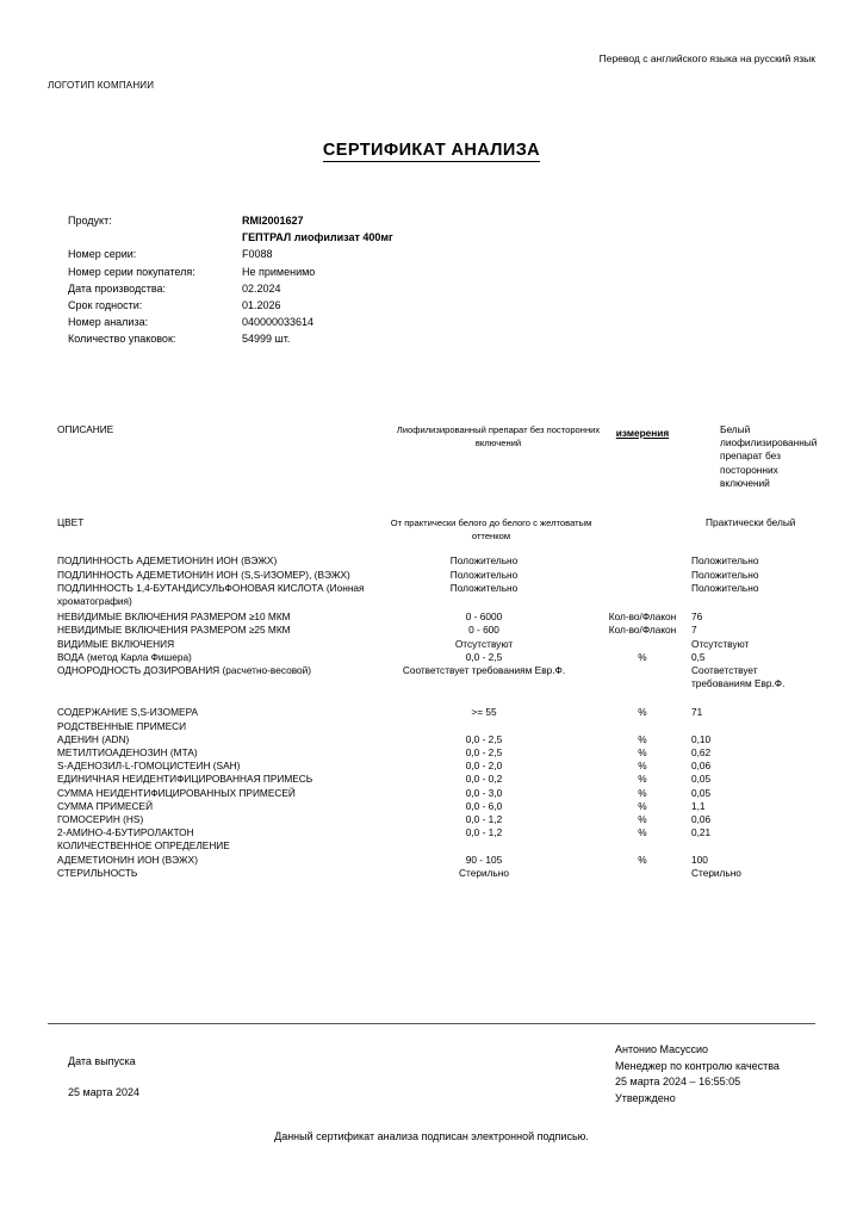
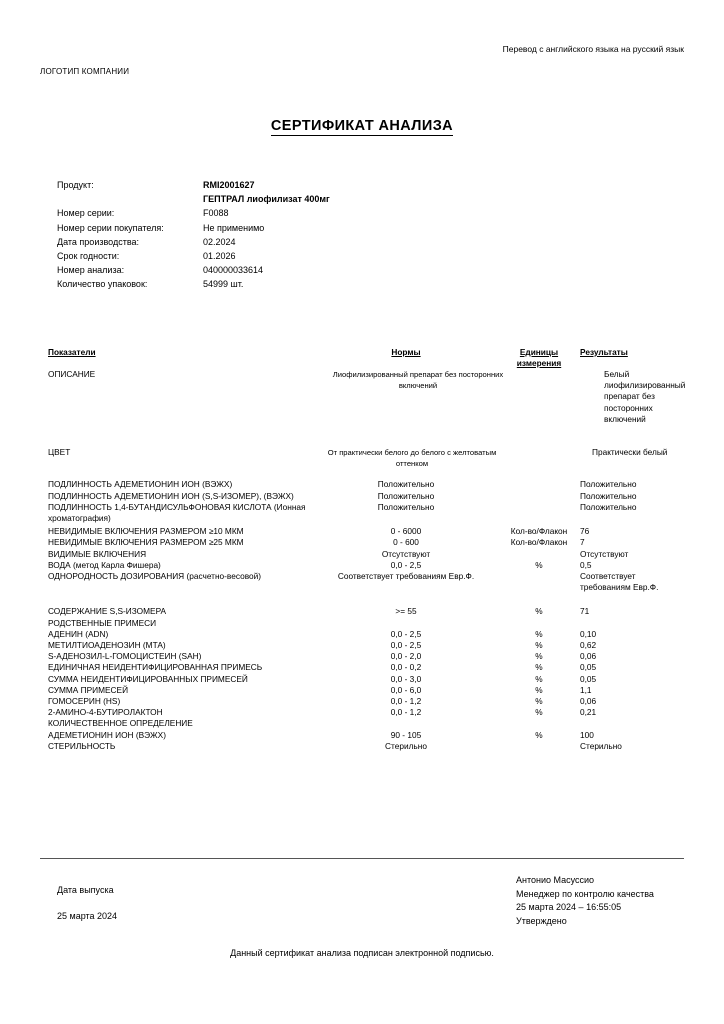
  Перевод с английского языка на русский язык
  ЛОГОТИП КОМПАНИИ
  СЕРТИФИКАТ АНАЛИЗА
  Продукт:
  RMI2001627
  ГЕПТРАЛ лиофилизат 400мг
  Номер серии:
  F0088
  Номер серии покупателя:
  Не применимо
  Дата производства:
  02.2024
  Срок годности:
  01.2026
  Номер анализа:
  040000033614
  Количество упаковок:
  54999 шт.
  измерения
+ Показатели
+ Нормы
+ Единицы
+ Результаты
  ОПИСАНИЕ
  Лиофилизированный препарат без посторонних включений
  Белый лиофилизированный препарат без посторонних включений
  ЦВЕТ
  От практически белого до белого с желтоватым оттенком
  Практически белый
  ПОДЛИННОСТЬ АДЕМЕТИОНИН ИОН (ВЭЖХ)
  Положительно
  Положительно
  ПОДЛИННОСТЬ АДЕМЕТИОНИН ИОН (S,S-ИЗОМЕР), (ВЭЖХ)
  Положительно
  Положительно
  ПОДЛИННОСТЬ 1,4-БУТАНДИСУЛЬФОНОВАЯ КИСЛОТА (Ионная хроматография)
  Положительно
  Положительно
  НЕВИДИМЫЕ ВКЛЮЧЕНИЯ РАЗМЕРОМ ≥10 МКМ
  0 - 6000
  Кол-во/Флакон
  76
  НЕВИДИМЫЕ ВКЛЮЧЕНИЯ РАЗМЕРОМ ≥25 МКМ
  0 - 600
  Кол-во/Флакон
  7
  ВИДИМЫЕ ВКЛЮЧЕНИЯ
  Отсутствуют
  Отсутствуют
  ВОДА (метод Карла Фишера)
  0,0 - 2,5
  %
  0,5
  ОДНОРОДНОСТЬ ДОЗИРОВАНИЯ (расчетно-весовой)
  Соответствует требованиям Евр.Ф.
  Соответствует требованиям Евр.Ф.
  СОДЕРЖАНИЕ S,S-ИЗОМЕРА
  >= 55
  %
  71
  РОДСТВЕННЫЕ ПРИМЕСИ
  АДЕНИН (ADN)
  0,0 - 2,5
  %
  0,10
  МЕТИЛТИОАДЕНОЗИН (МТА)
  0,0 - 2,5
  %
  0,62
  S-АДЕНОЗИЛ-L-ГОМОЦИСТЕИН (SAH)
  0,0 - 2,0
  %
  0,06
  ЕДИНИЧНАЯ НЕИДЕНТИФИЦИРОВАННАЯ ПРИМЕСЬ
  0,0 - 0,2
  %
  0,05
  СУММА НЕИДЕНТИФИЦИРОВАННЫХ ПРИМЕСЕЙ
  0,0 - 3,0
  %
  0,05
  СУММА ПРИМЕСЕЙ
  0,0 - 6,0
  %
  1,1
  ГОМОСЕРИН (HS)
  0,0 - 1,2
  %
  0,06
  2-АМИНО-4-БУТИРОЛАКТОН
  0,0 - 1,2
  %
  0,21
  КОЛИЧЕСТВЕННОЕ ОПРЕДЕЛЕНИЕ
  АДЕМЕТИОНИН ИОН (ВЭЖХ)
  90 - 105
  %
  100
  СТЕРИЛЬНОСТЬ
  Стерильно
  Стерильно
  Дата выпуска
  25 марта 2024
  Антонио Масуссио
  Менеджер по контролю качества
  25 марта 2024 – 16:55:05
  Утверждено
  Данный сертификат анализа подписан электронной подписью.
